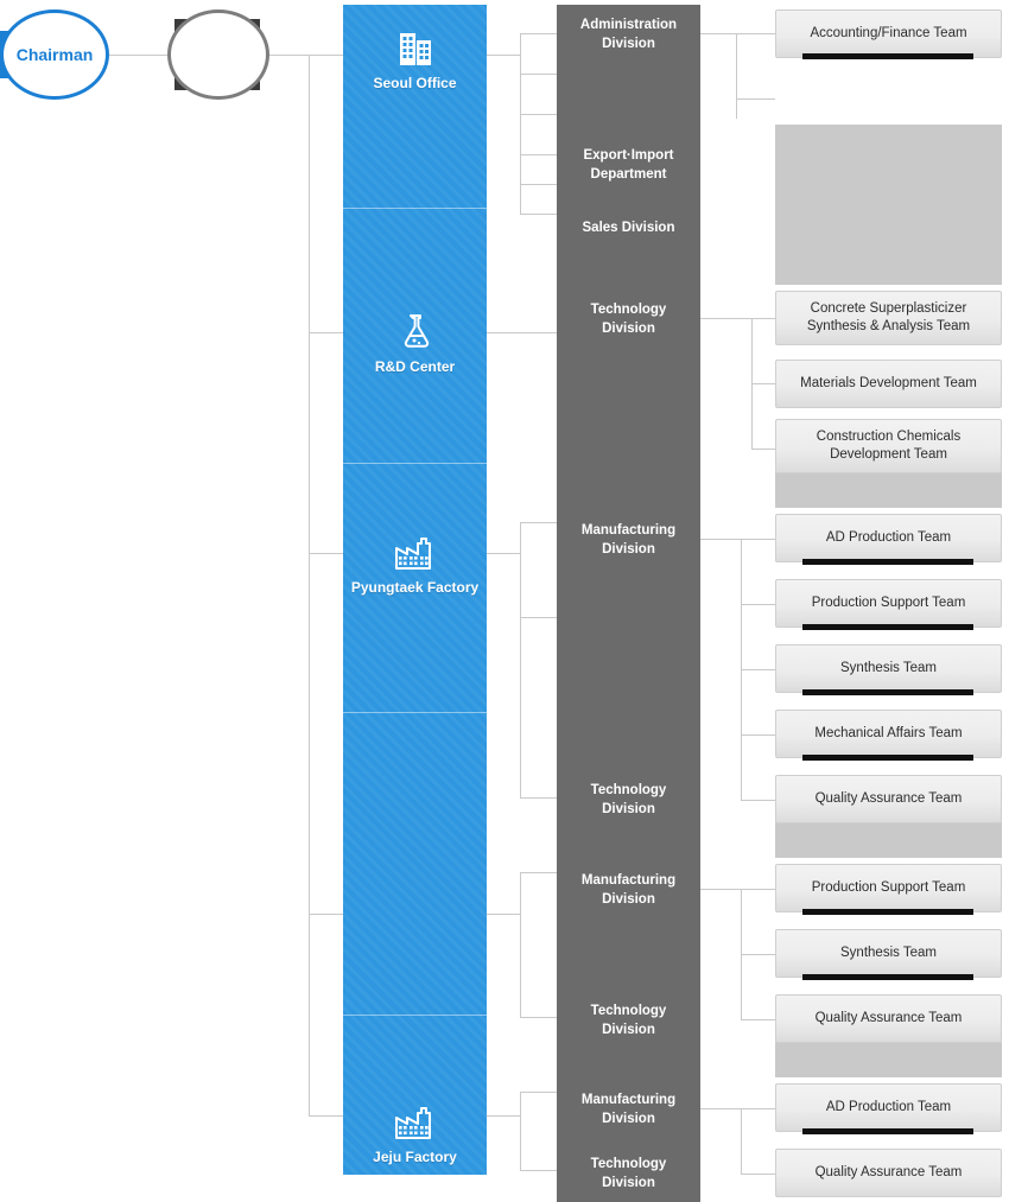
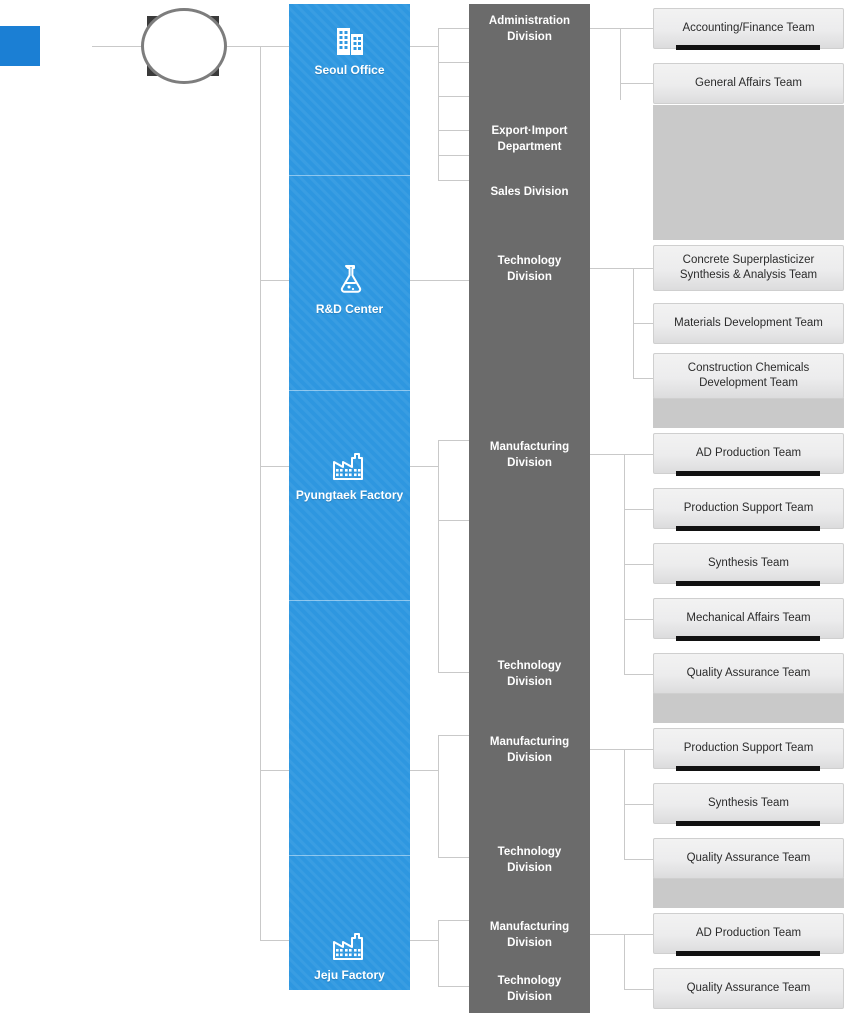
- Chairman
  Seoul Office
  R&D Center
  Pyungtaek Factory
  Jeju Factory
  Administration
  Division
  Export·Import
  Department
  Sales Division
  Technology
  Division
  Manufacturing
  Division
  Technology
  Division
  Manufacturing
  Division
  Technology
  Division
  Manufacturing
  Division
  Technology
  Division
  Accounting/Finance Team
+ General Affairs Team
  Concrete Superplasticizer
  Synthesis & Analysis Team
  Materials Development Team
  Construction Chemicals
  Development Team
  AD Production Team
  Production Support Team
  Synthesis Team
  Mechanical Affairs Team
  Quality Assurance Team
  Production Support Team
  Synthesis Team
  Quality Assurance Team
  AD Production Team
  Quality Assurance Team
